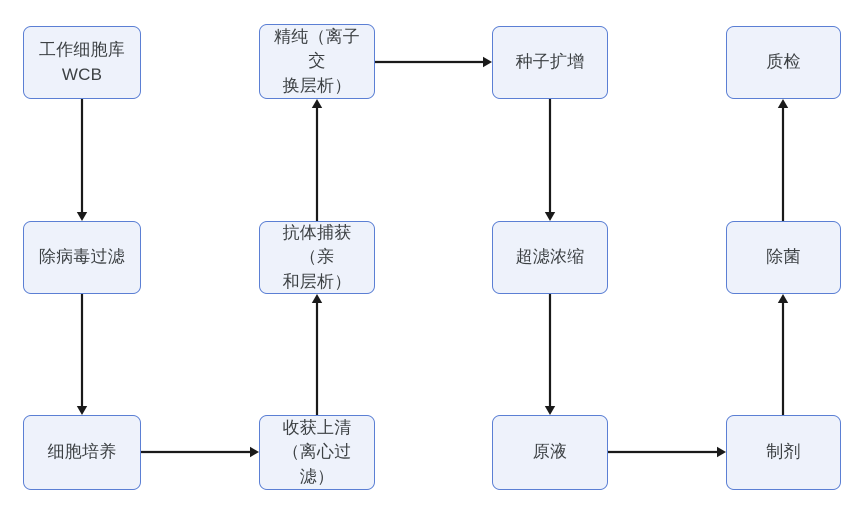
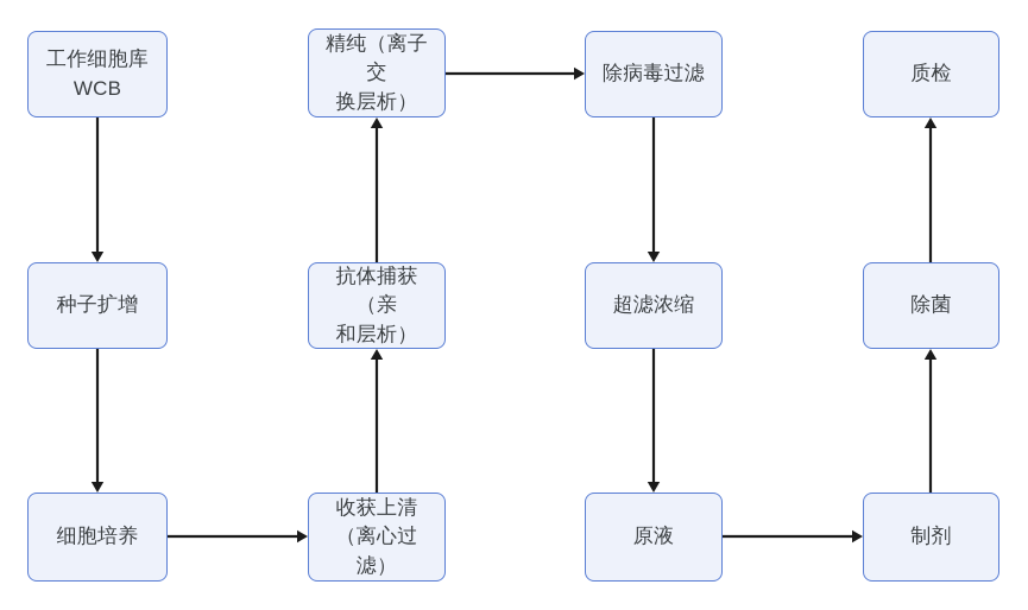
  工作细胞库
  WCB
  精纯（离子交
  换层析）
- 种子扩增
+ 除病毒过滤
  质检
- 除病毒过滤
+ 种子扩增
  抗体捕获（亲
  和层析）
  超滤浓缩
  除菌
  细胞培养
  收获上清
  （离心过滤）
  原液
  制剂
